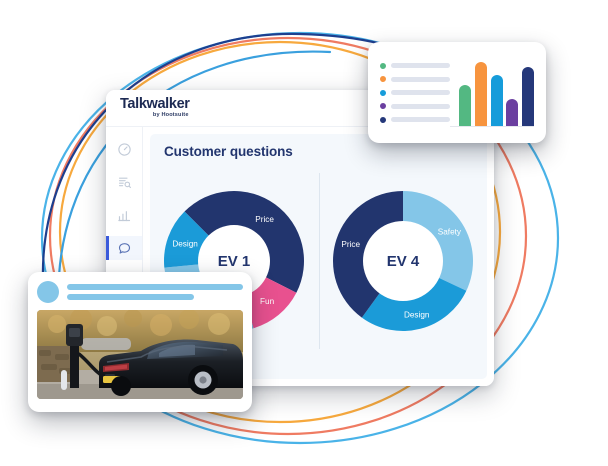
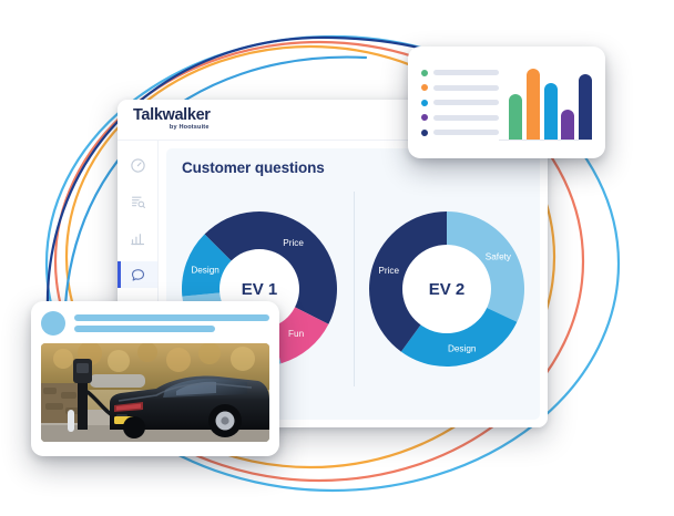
  Talkwalker
  Customer questions
  EV 1
  Price
  Fun
  Design
- EV 4
+ EV 2
  Safety
  Design
  Price
